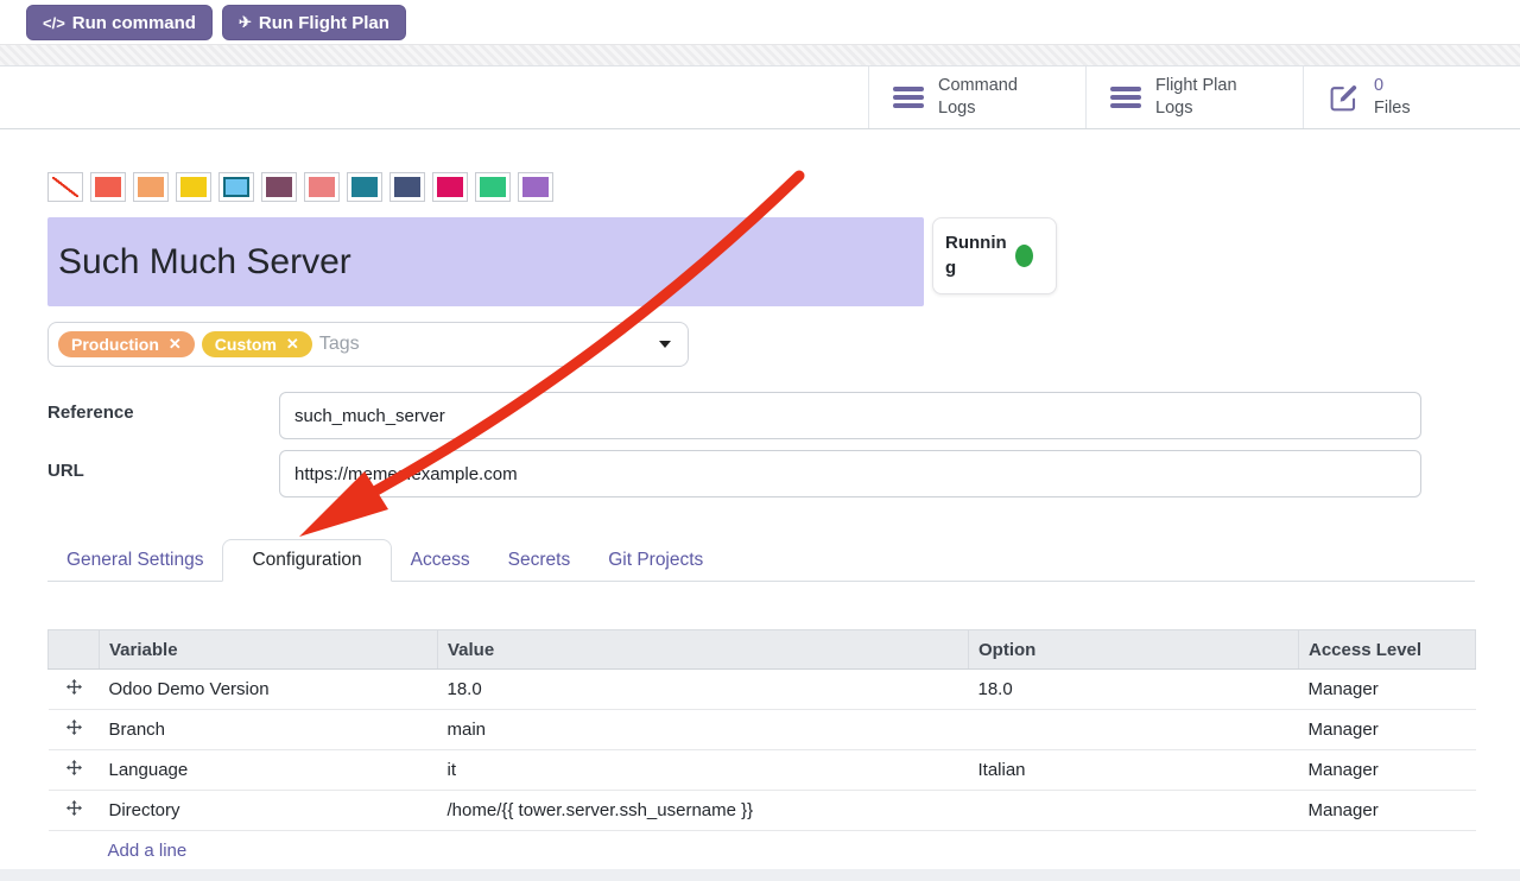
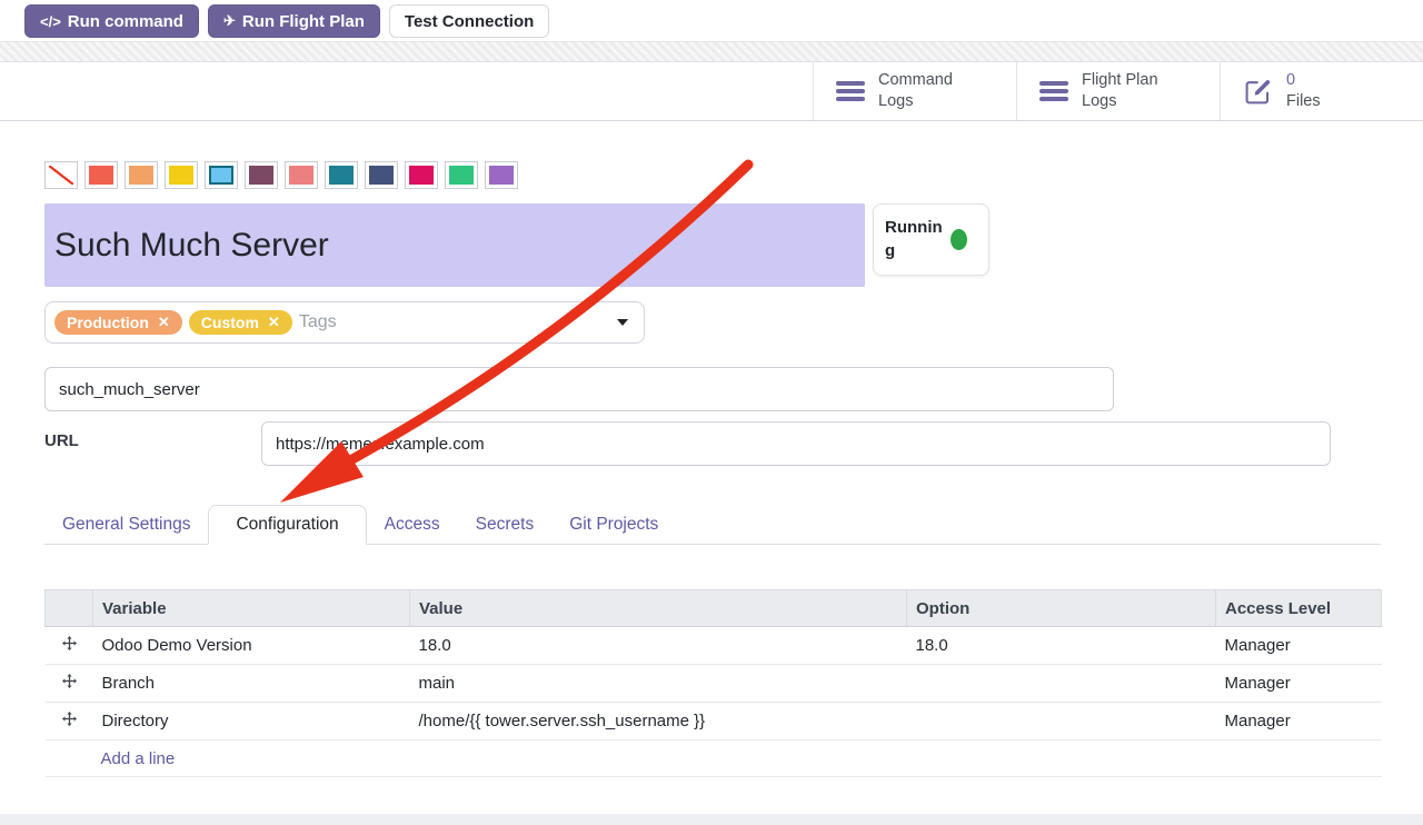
  </>
  Run command
  ✈
  Run Flight Plan
+ Test Connection
  Command
  Logs
  Flight Plan
  Logs
  0
  Files
  Such Much Server
  Running
  Production
  ✕
  Custom
  ✕
  Tags
- Reference
  such_much_server
  URL
  https://memexample.com
  General Settings
  Configuration
  Access
  Secrets
  Git Projects
  	Variable	Value	Option	Access Level
  	Odoo Demo Version	18.0	18.0	Manager
  	Branch	main		Manager
- 	Language	it	Italian	Manager
  	Directory	/home/{{ tower.server.ssh_username }}		Manager
  Add a line
